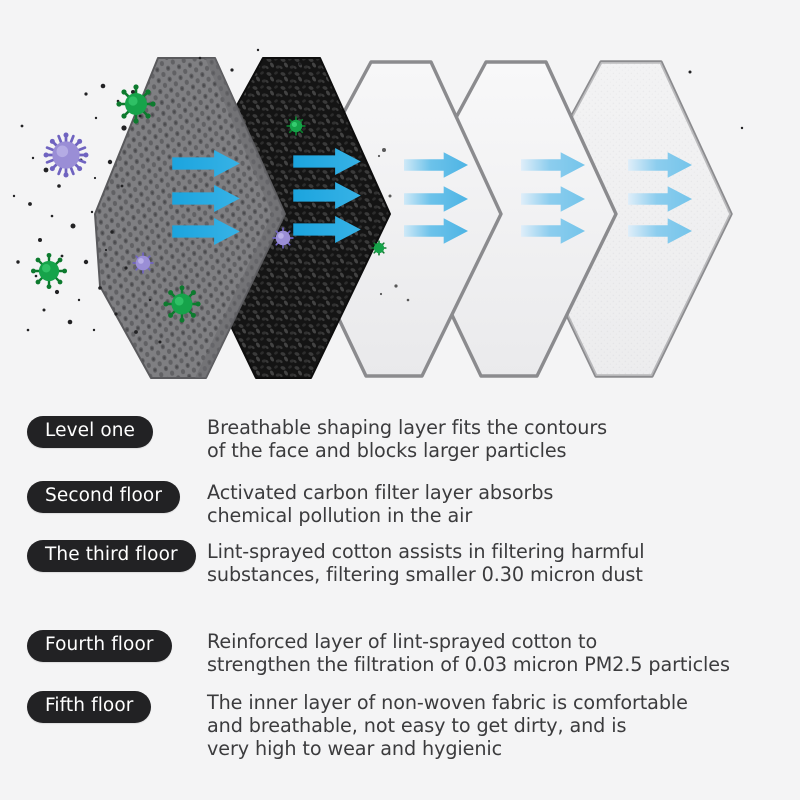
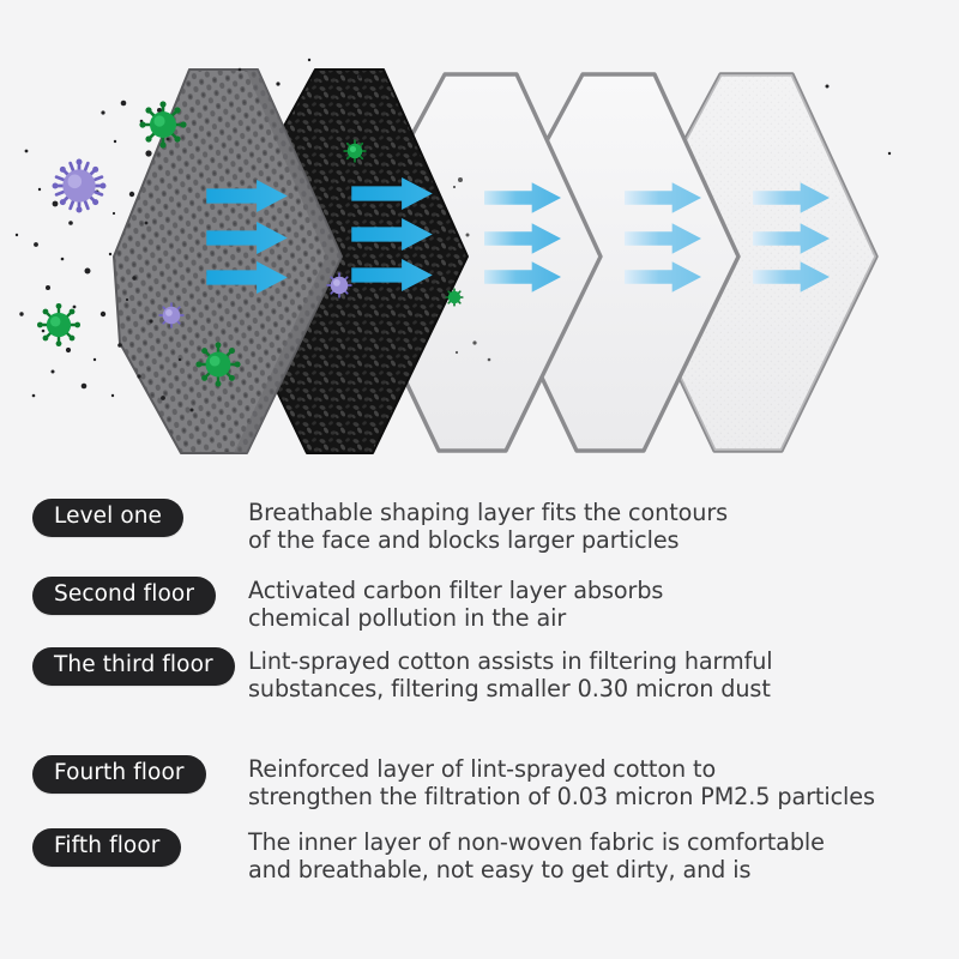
  Level one
  Breathable shaping layer fits the contours
  of the face and blocks larger particles
  Second floor
  Activated carbon filter layer absorbs
  chemical pollution in the air
  The third floor
  Lint-sprayed cotton assists in filtering harmful
  substances, filtering smaller 0.30 micron dust
  Fourth floor
  Reinforced layer of lint-sprayed cotton to
  strengthen the filtration of 0.03 micron PM2.5 particles
  Fifth floor
  The inner layer of non-woven fabric is comfortable
  and breathable, not easy to get dirty, and is
- very high to wear and hygienic
